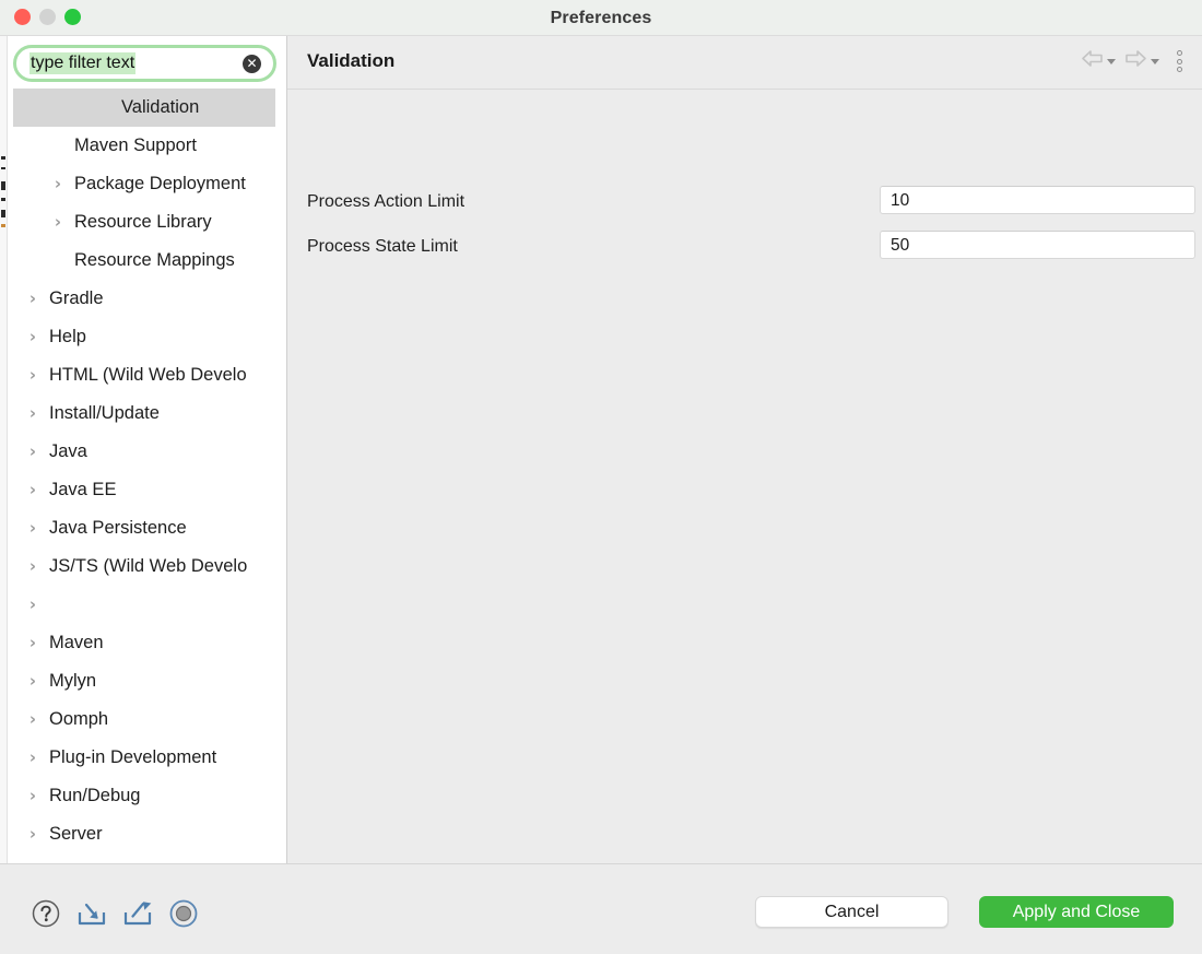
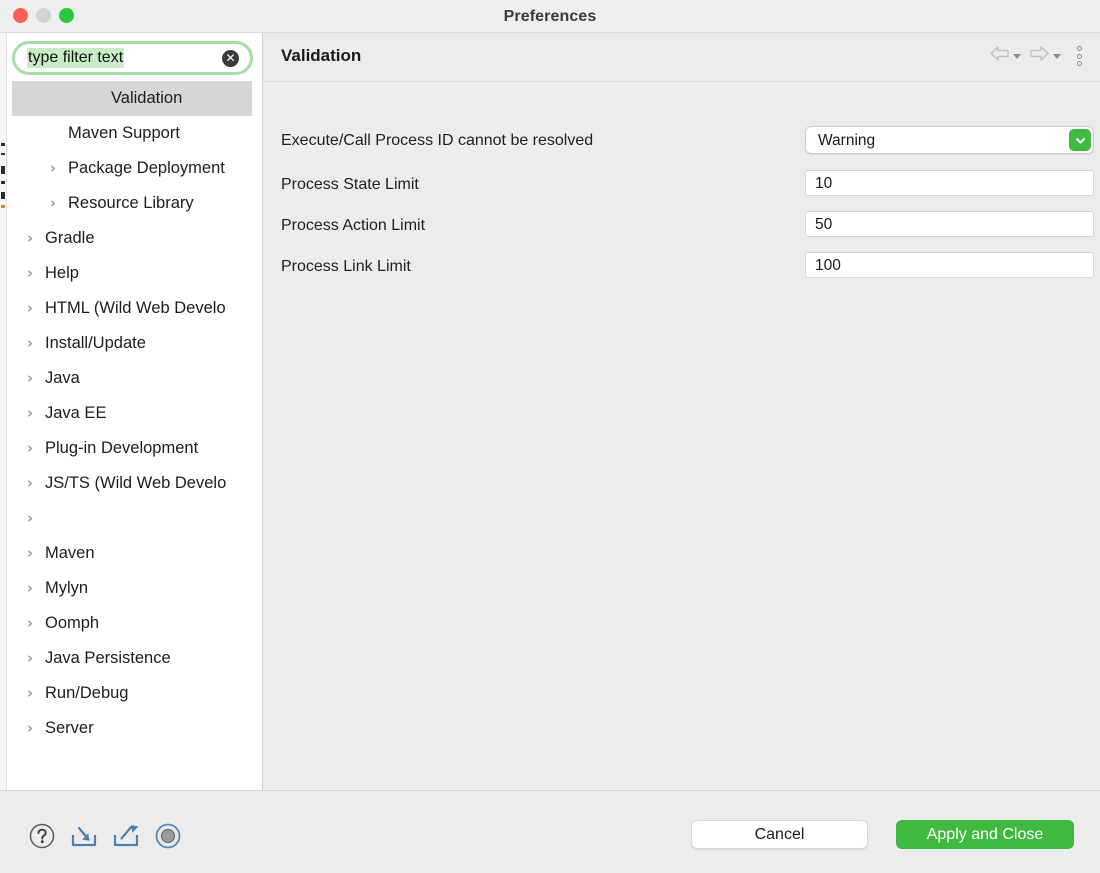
  Preferences
  type filter text
  ✕
  Validation
  Maven Support
  ›
  Package Deployment
  ›
  Resource Library
- Resource Mappings
  ›
  Gradle
  ›
  Help
  ›
  HTML (Wild Web Develo
  ›
  Install/Update
  ›
  Java
  ›
  Java EE
  ›
- Java Persistence
+ Plug-in Development
  ›
  JS/TS (Wild Web Develo
  ›
  ›
  Maven
  ›
  Mylyn
  ›
  Oomph
  ›
- Plug-in Development
+ Java Persistence
  ›
  Run/Debug
  ›
  Server
  Validation
+ Execute/Call Process ID cannot be resolved
+ Warning
- Process Action Limit
+ Process State Limit
  10
- Process State Limit
+ Process Action Limit
  50
+ Process Link Limit
+ 100
  Cancel
  Apply and Close
